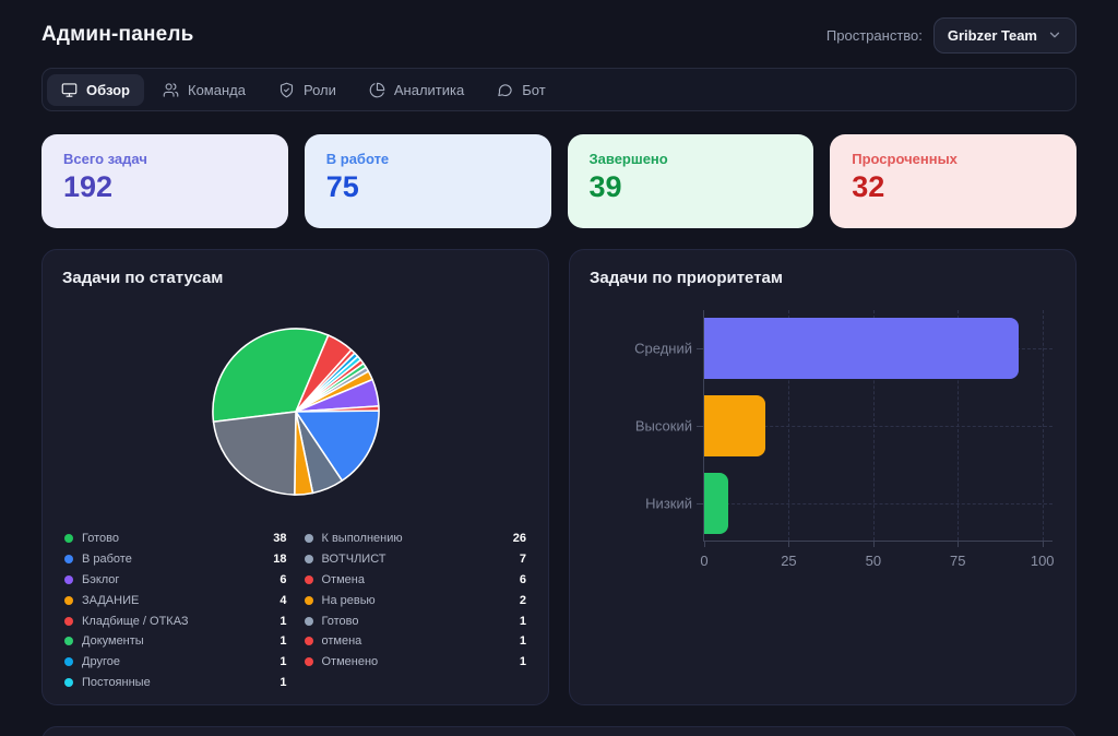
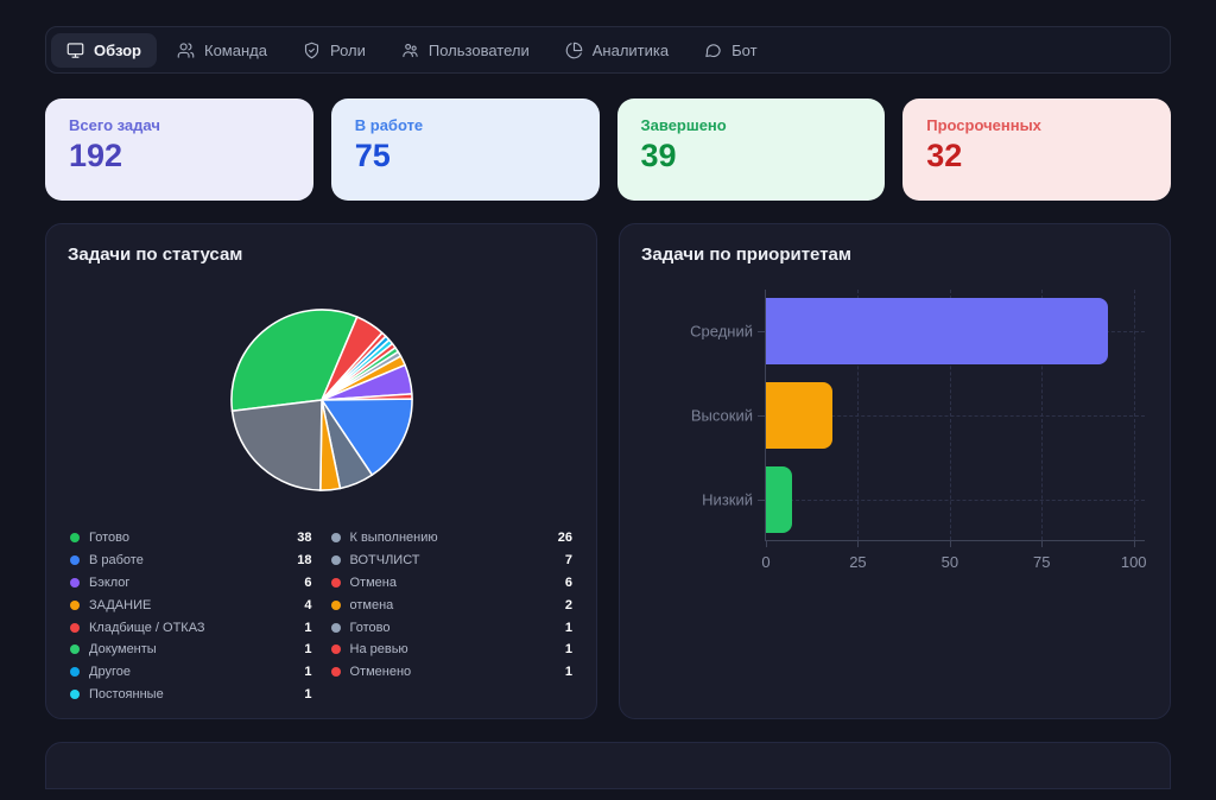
- Админ-панель
- Пространство:
- Gribzer Team
  Обзор
  Команда
  Роли
+ Пользователи
  Аналитика
  Бот
  Всего задач
  192
  В работе
  75
  Завершено
  39
  Просроченных
  32
  Задачи по статусам
  Готово
  38
  В работе
  18
  Бэклог
  6
  ЗАДАНИЕ
  4
  Кладбище / ОТКАЗ
  1
  Документы
  1
  Другое
  1
  Постоянные
  1
  К выполнению
  26
  ВОТЧЛИСТ
  7
  Отмена
  6
- На ревью
+ отмена
  2
  Готово
  1
- отмена
+ На ревью
  1
  Отменено
  1
  Задачи по приоритетам
  Средний
  Высокий
  Низкий
  0
  25
  50
  75
  100
